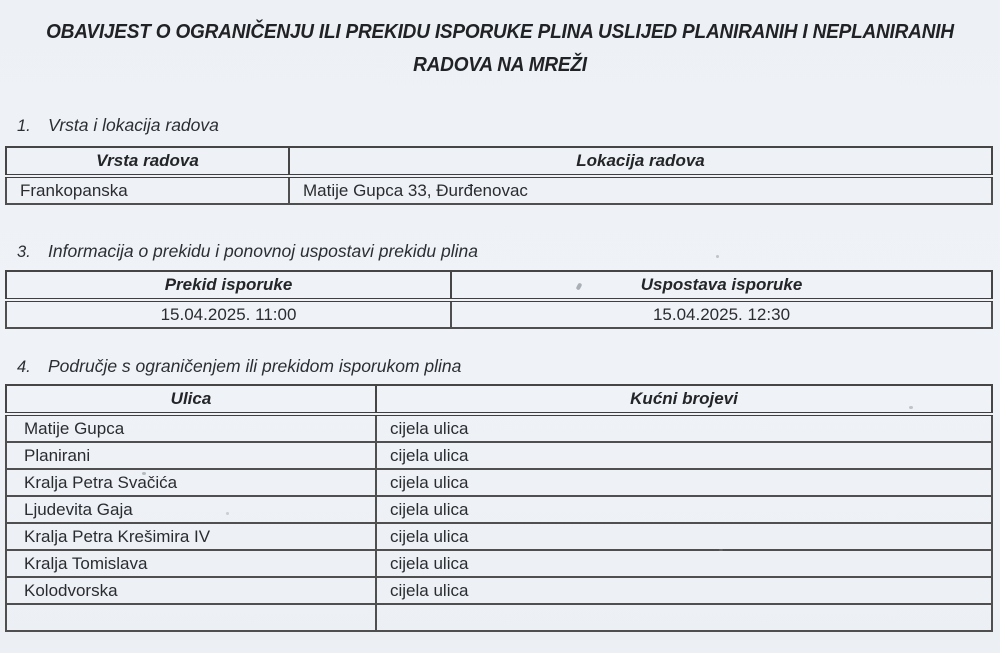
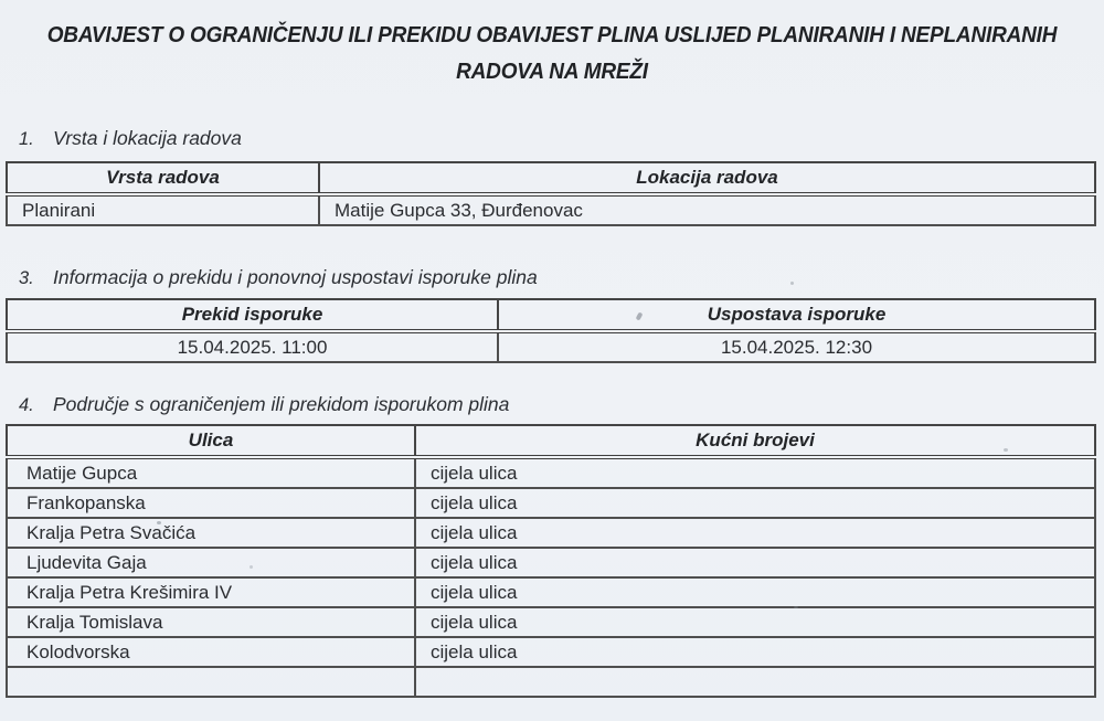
- OBAVIJEST O OGRANIČENJU ILI PREKIDU ISPORUKE PLINA USLIJED PLANIRANIH I NEPLANIRANIH
+ OBAVIJEST O OGRANIČENJU ILI PREKIDU OBAVIJEST PLINA USLIJED PLANIRANIH I NEPLANIRANIH
  RADOVA NA MREŽI
  1.
  Vrsta i lokacija radova
  Vrsta radova	Lokacija radova
- Frankopanska	Matije Gupca 33, Đurđenovac
+ Planirani	Matije Gupca 33, Đurđenovac
  3.
- Informacija o prekidu i ponovnoj uspostavi prekidu plina
+ Informacija o prekidu i ponovnoj uspostavi isporuke plina
  Prekid isporuke	Uspostava isporuke
  15.04.2025. 11:00	15.04.2025. 12:30
  4.
  Područje s ograničenjem ili prekidom isporukom plina
  Ulica	Kućni brojevi
  Matije Gupca	cijela ulica
- Planirani	cijela ulica
+ Frankopanska	cijela ulica
  Kralja Petra Svačića	cijela ulica
  Ljudevita Gaja	cijela ulica
  Kralja Petra Krešimira IV	cijela ulica
  Kralja Tomislava	cijela ulica
  Kolodvorska	cijela ulica
